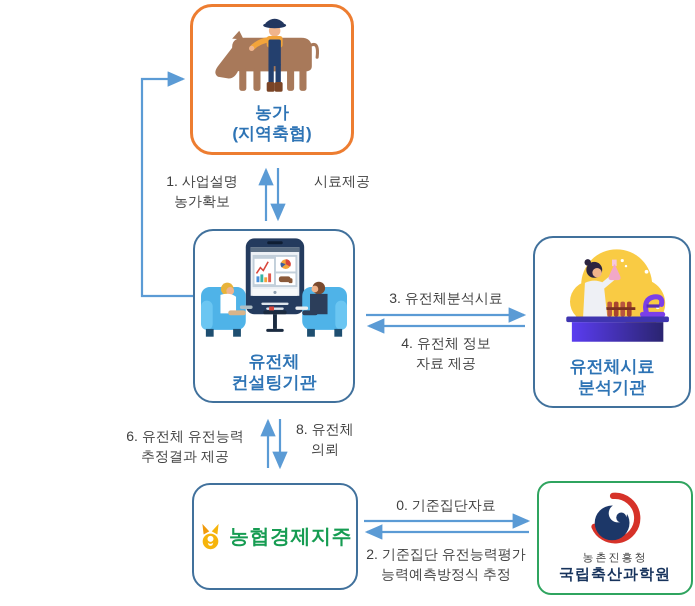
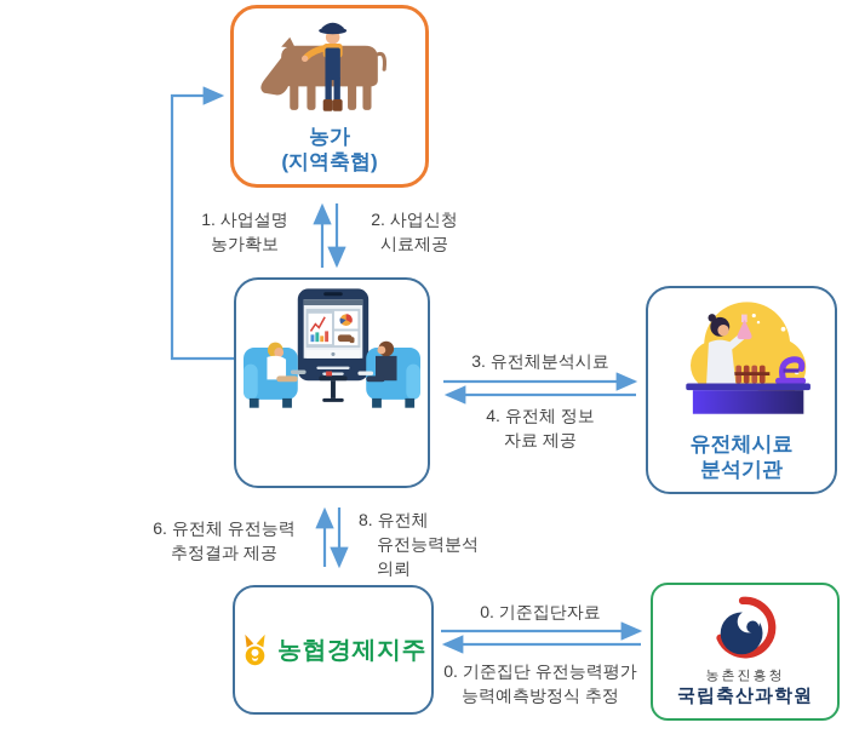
  농가
  (지역축협)
- 유전체
- 컨설팅기관
  유전체시료
  분석기관
  농협경제지주
  농촌진흥청
  국립축산과학원
  1. 사업설명
  농가확보
+ 2. 사업신청
  시료제공
  3. 유전체분석시료
  4. 유전체 정보
  자료 제공
  6. 유전체 유전능력
  추정결과 제공
  8. 유전체
+ 유전능력분석
  의뢰
  0. 기준집단자료
- 2. 기준집단 유전능력평가
+ 0. 기준집단 유전능력평가
  능력예측방정식 추정
